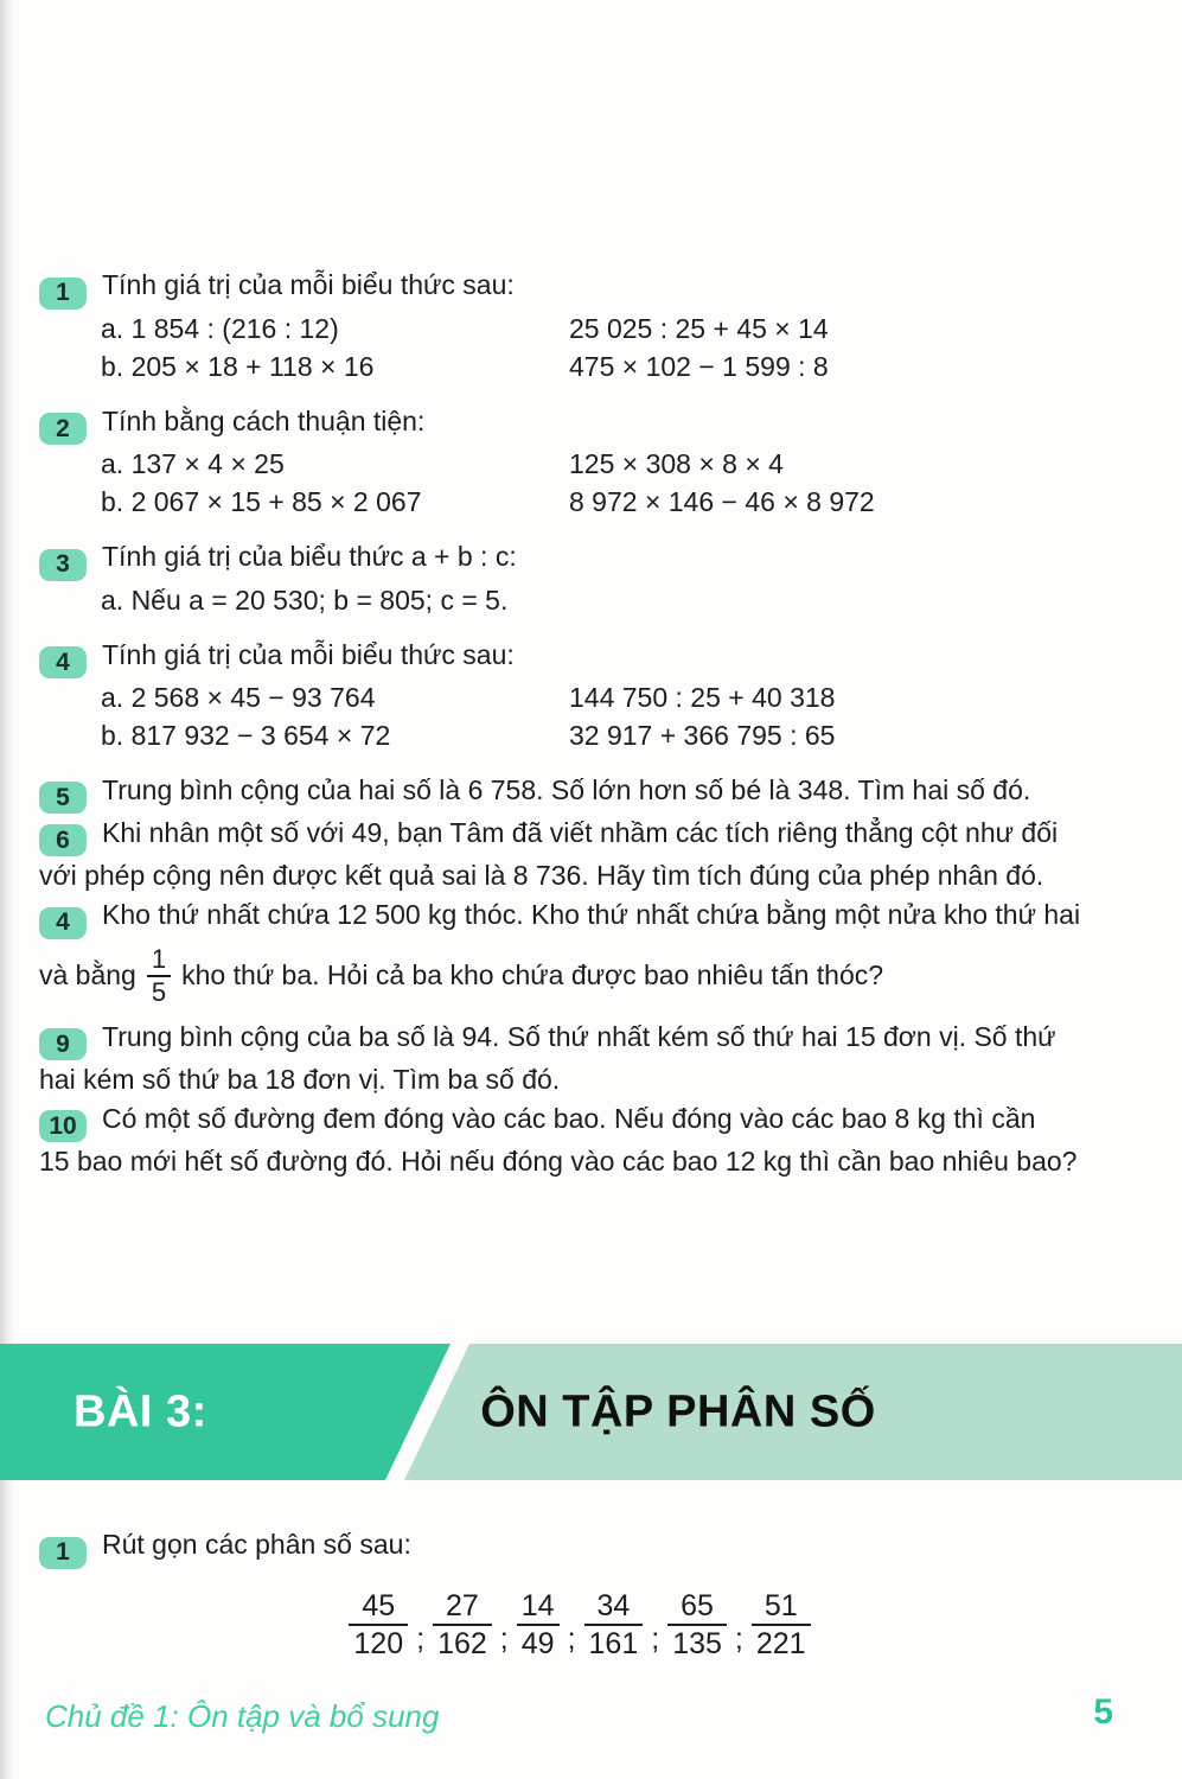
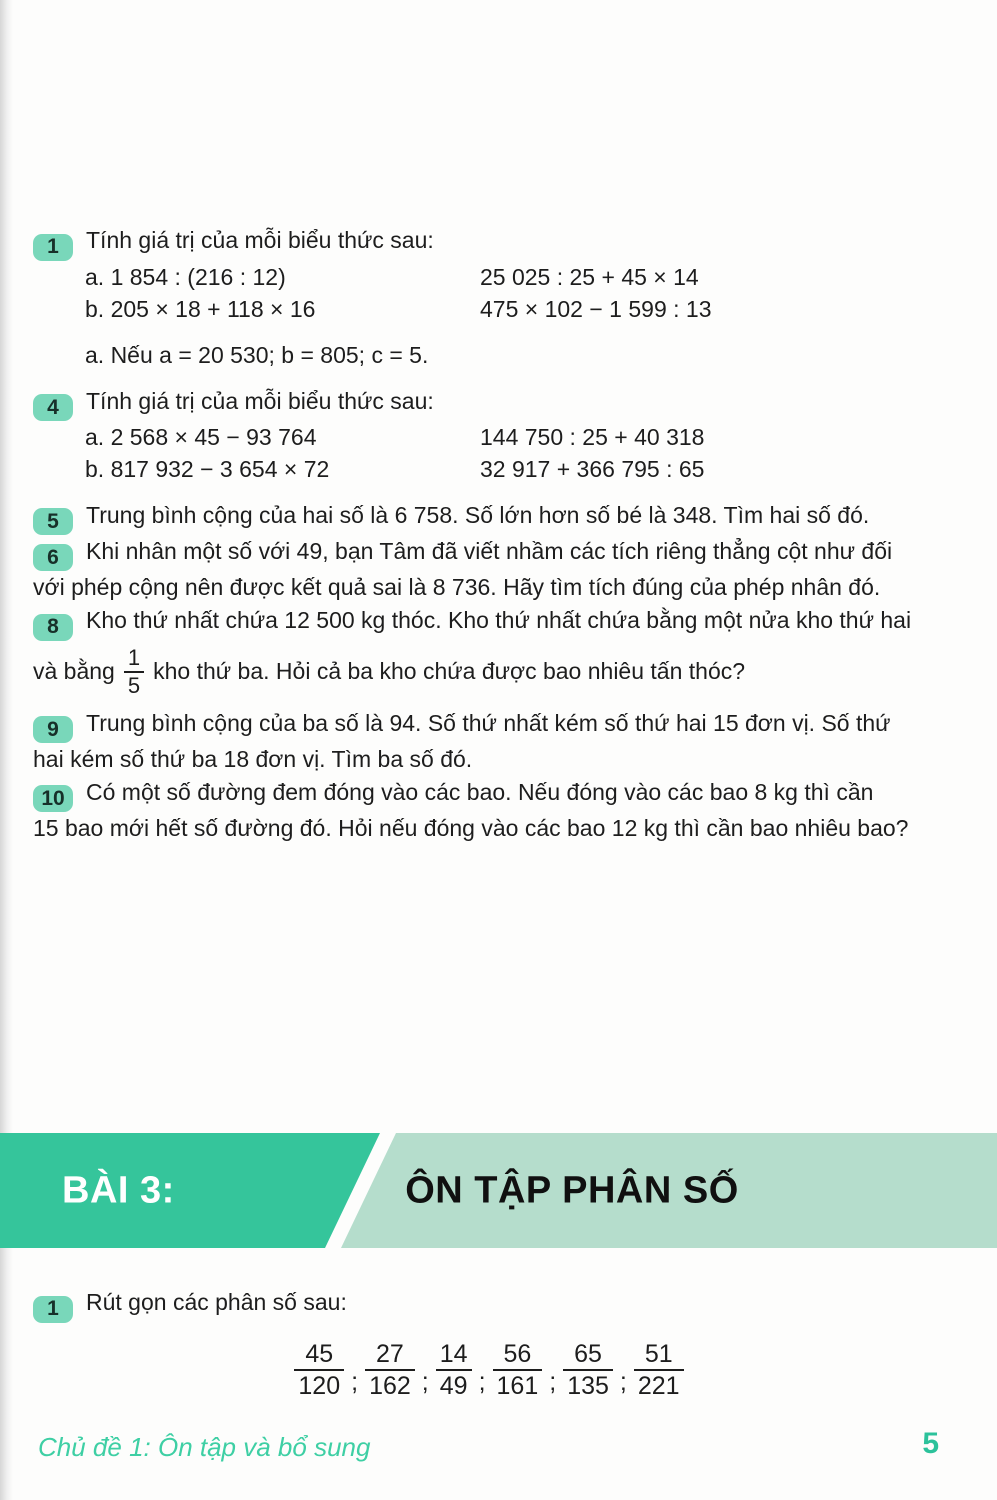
  1 Tính giá trị của mỗi biểu thức sau:
  a. 1 854 : (216 : 12)
  25 025 : 25 + 45 × 14
  b. 205 × 18 + 118 × 16
- 475 × 102 − 1 599 : 8
+ 475 × 102 − 1 599 : 13
- 2 Tính bằng cách thuận tiện:
- a. 137 × 4 × 25
- 125 × 308 × 8 × 4
- b. 2 067 × 15 + 85 × 2 067
- 8 972 × 146 − 46 × 8 972
- 3 Tính giá trị của biểu thức a + b : c:
  a. Nếu a = 20 530; b = 805; c = 5.
  4 Tính giá trị của mỗi biểu thức sau:
  a. 2 568 × 45 − 93 764
  144 750 : 25 + 40 318
  b. 817 932 − 3 654 × 72
  32 917 + 366 795 : 65
  5 Trung bình cộng của hai số là 6 758. Số lớn hơn số bé là 348. Tìm hai số đó.
  6 Khi nhân một số với 49, bạn Tâm đã viết nhầm các tích riêng thẳng cột như đối
  với phép cộng nên được kết quả sai là 8 736. Hãy tìm tích đúng của phép nhân đó.
- 4 Kho thứ nhất chứa 12 500 kg thóc. Kho thứ nhất chứa bằng một nửa kho thứ hai
+ 8 Kho thứ nhất chứa 12 500 kg thóc. Kho thứ nhất chứa bằng một nửa kho thứ hai
  và bằng
  1
  5
  kho thứ ba. Hỏi cả ba kho chứa được bao nhiêu tấn thóc?
  9 Trung bình cộng của ba số là 94. Số thứ nhất kém số thứ hai 15 đơn vị. Số thứ
  hai kém số thứ ba 18 đơn vị. Tìm ba số đó.
  10 Có một số đường đem đóng vào các bao. Nếu đóng vào các bao 8 kg thì cần
  15 bao mới hết số đường đó. Hỏi nếu đóng vào các bao 12 kg thì cần bao nhiêu bao?
  BÀI 3:
  ÔN TẬP PHÂN SỐ
  1 Rút gọn các phân số sau:
  45
  120
  ;
  27
  162
  ;
  14
  49
  ;
- 34
+ 56
  161
  ;
  65
  135
  ;
  51
  221
  Chủ đề 1: Ôn tập và bổ sung
  5
